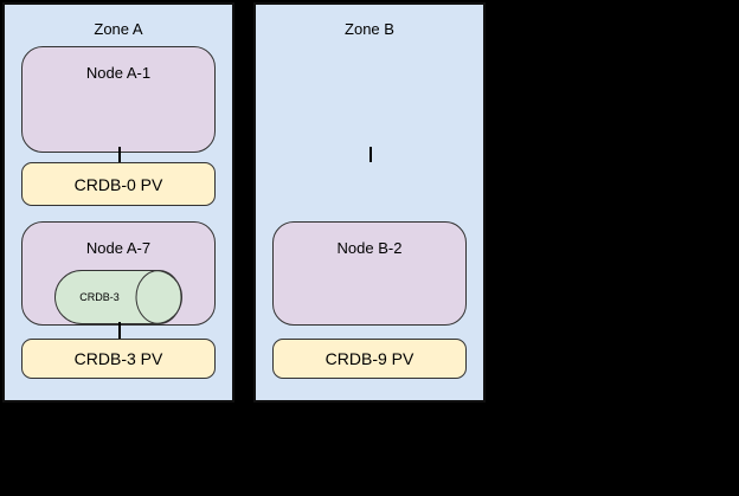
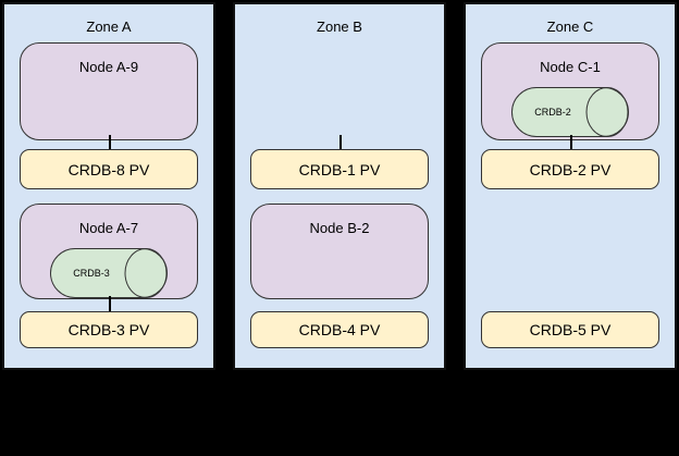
  Zone A
- Node A-1
+ Node A-9
- CRDB-0 PV
+ CRDB-8 PV
  Node A-7
  CRDB-3
  CRDB-3 PV
  Zone B
+ CRDB-1 PV
  Node B-2
- CRDB-9 PV
+ CRDB-4 PV
+ Zone C
+ Node C-1
+ CRDB-2
+ CRDB-2 PV
+ CRDB-5 PV
